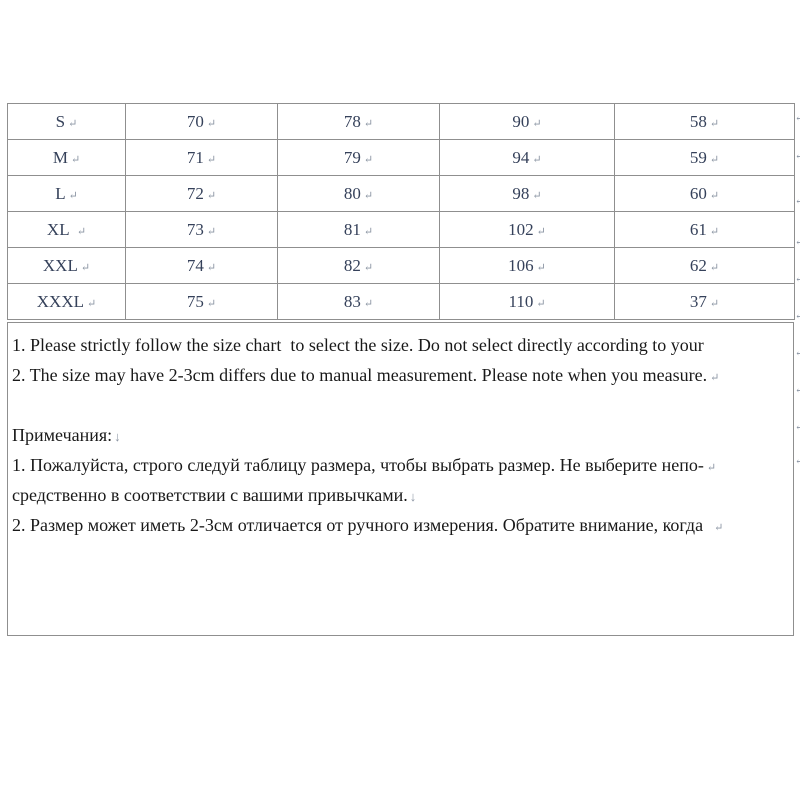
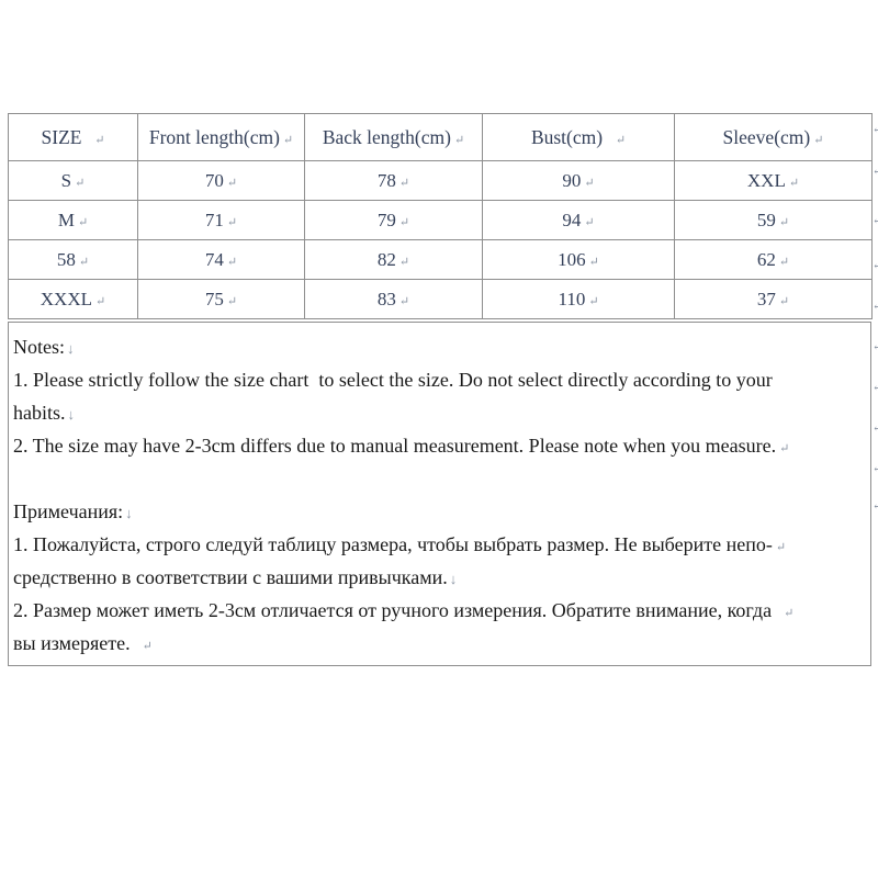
+ SIZE ↵	Front length(cm) ↵	Back length(cm) ↵	Bust(cm) ↵	Sleeve(cm) ↵
- S ↵	70 ↵	78 ↵	90 ↵	58 ↵
+ S ↵	70 ↵	78 ↵	90 ↵	XXL ↵
  M ↵	71 ↵	79 ↵	94 ↵	59 ↵
- L ↵	72 ↵	80 ↵	98 ↵	60 ↵
- XL ↵	73 ↵	81 ↵	102 ↵	61 ↵
- XXL ↵	74 ↵	82 ↵	106 ↵	62 ↵
+ 58 ↵	74 ↵	82 ↵	106 ↵	62 ↵
  XXXL ↵	75 ↵	83 ↵	110 ↵	37 ↵
+ Notes: ↓
  1. Please strictly follow the size chart to select the size. Do not select directly according to your
+ habits. ↓
  2. The size may have 2-3cm differs due to manual measurement. Please note when you measure. ↵
  Примечания: ↓
  1. Пожалуйста, строго следуй таблицу размера, чтобы выбрать размер. Не выберите непо- ↵
  средственно в соответствии с вашими привычками. ↓
  2. Размер может иметь 2-3см отличается от ручного измерения. Обратите внимание, когда ↵
+ вы измеряете. ↵
  ↵
  ↵
  ↵
  ↵
  ↵
  ↵
  ↵
  ↵
  ↵
  ↵
